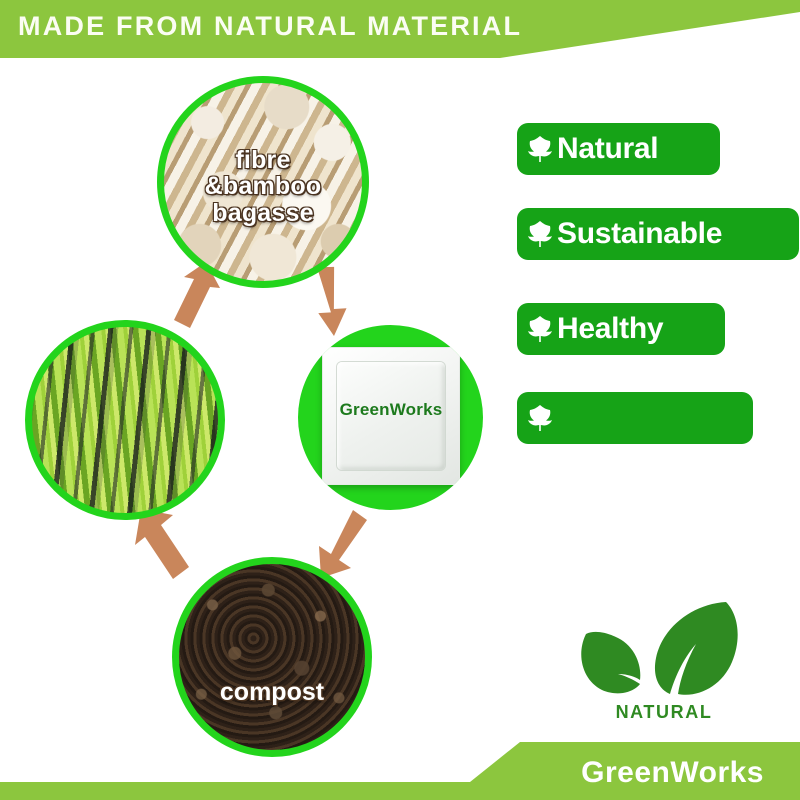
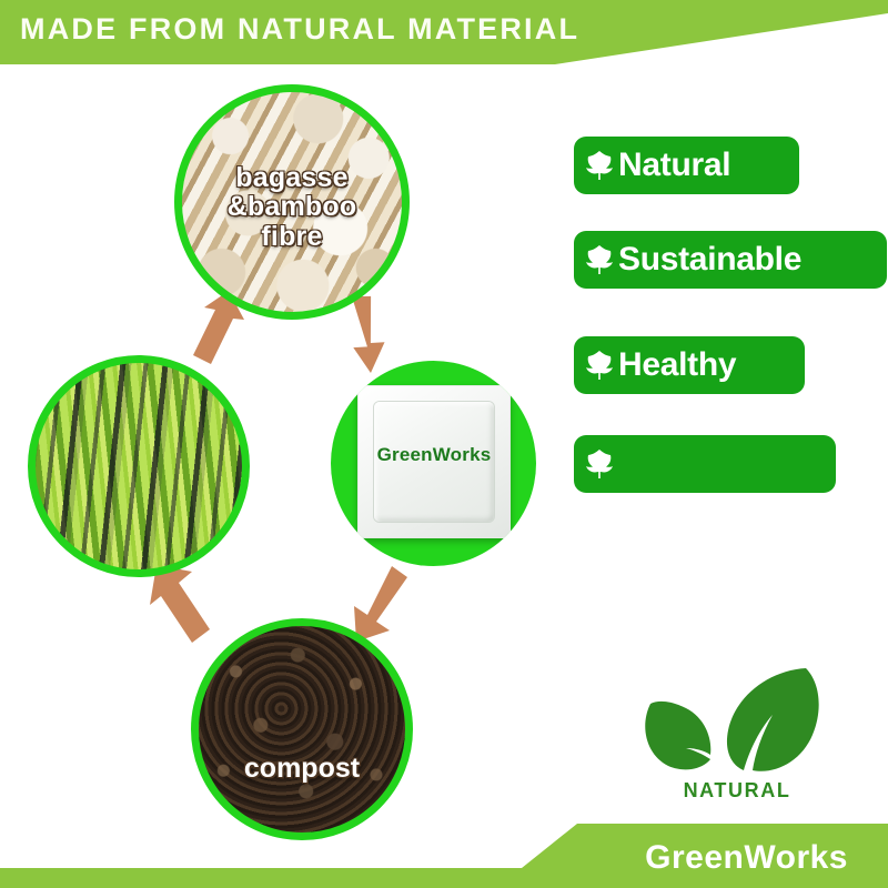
  MADE FROM NATURAL MATERIAL
- fibre
+ bagasse
  &bamboo
- bagasse
+ fibre
  GreenWorks
  compost
  Natural
  Sustainable
  Healthy
  NATURAL
  GreenWorks
